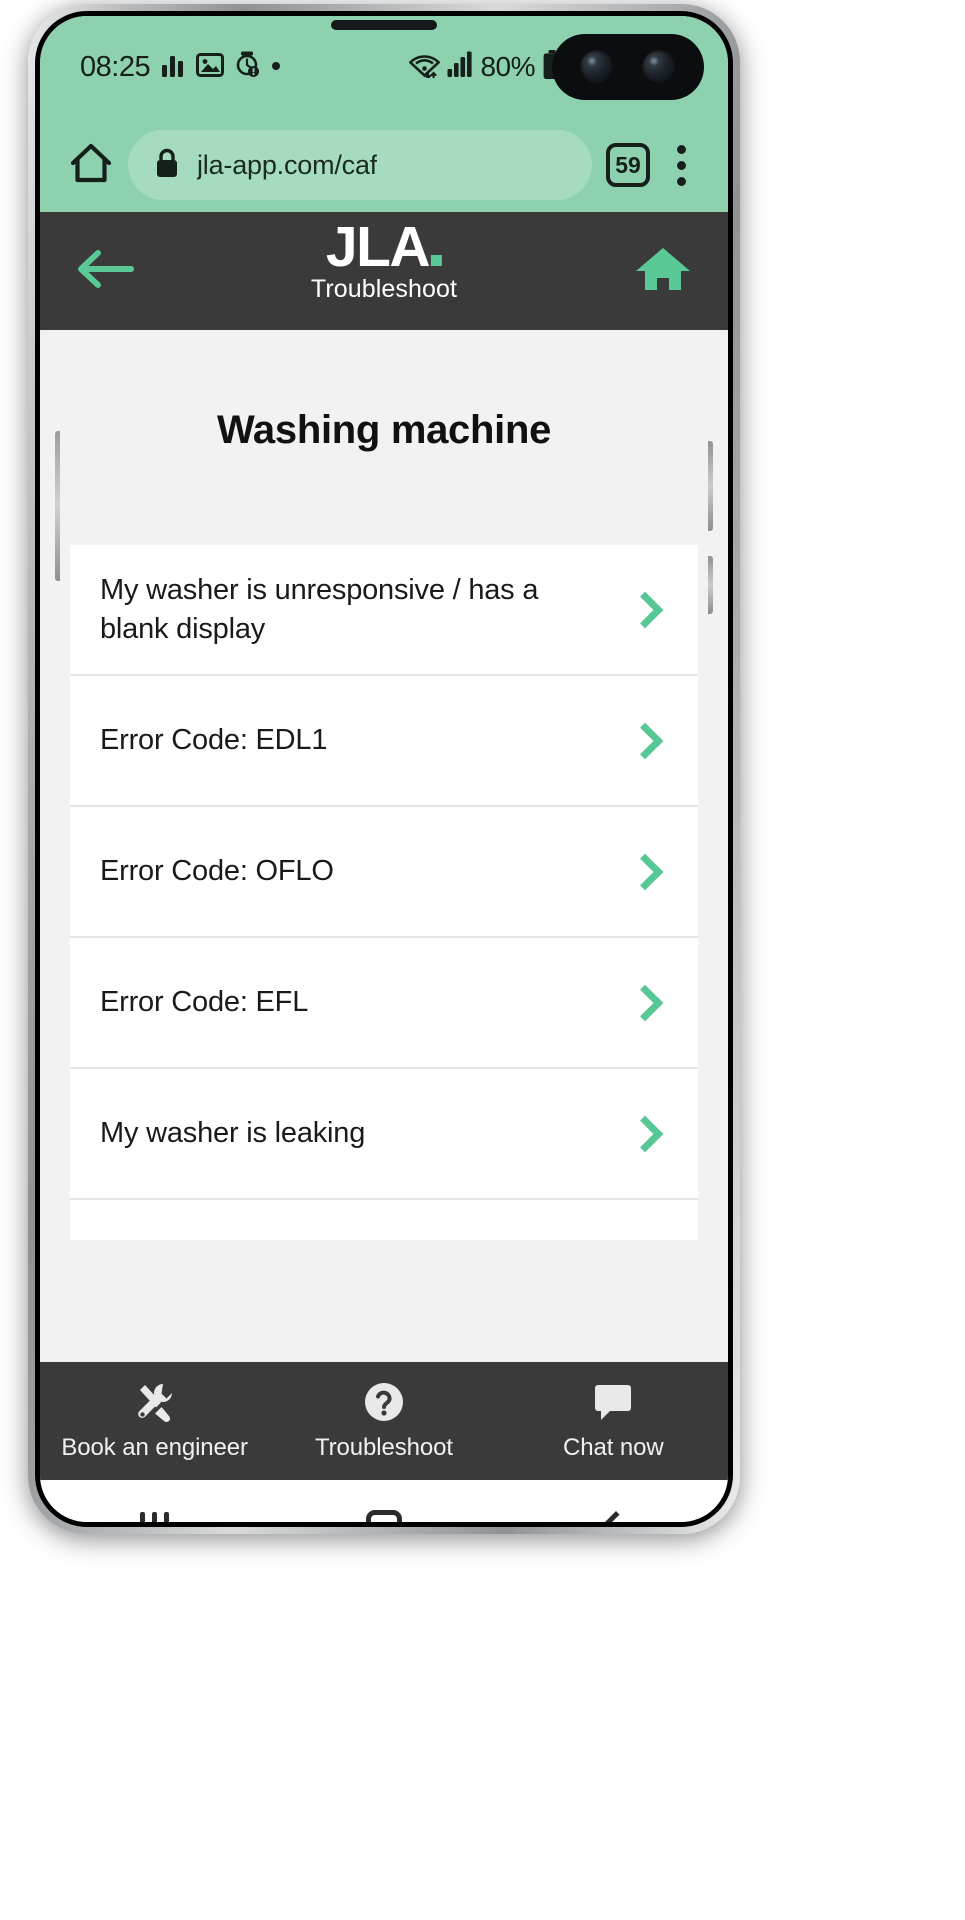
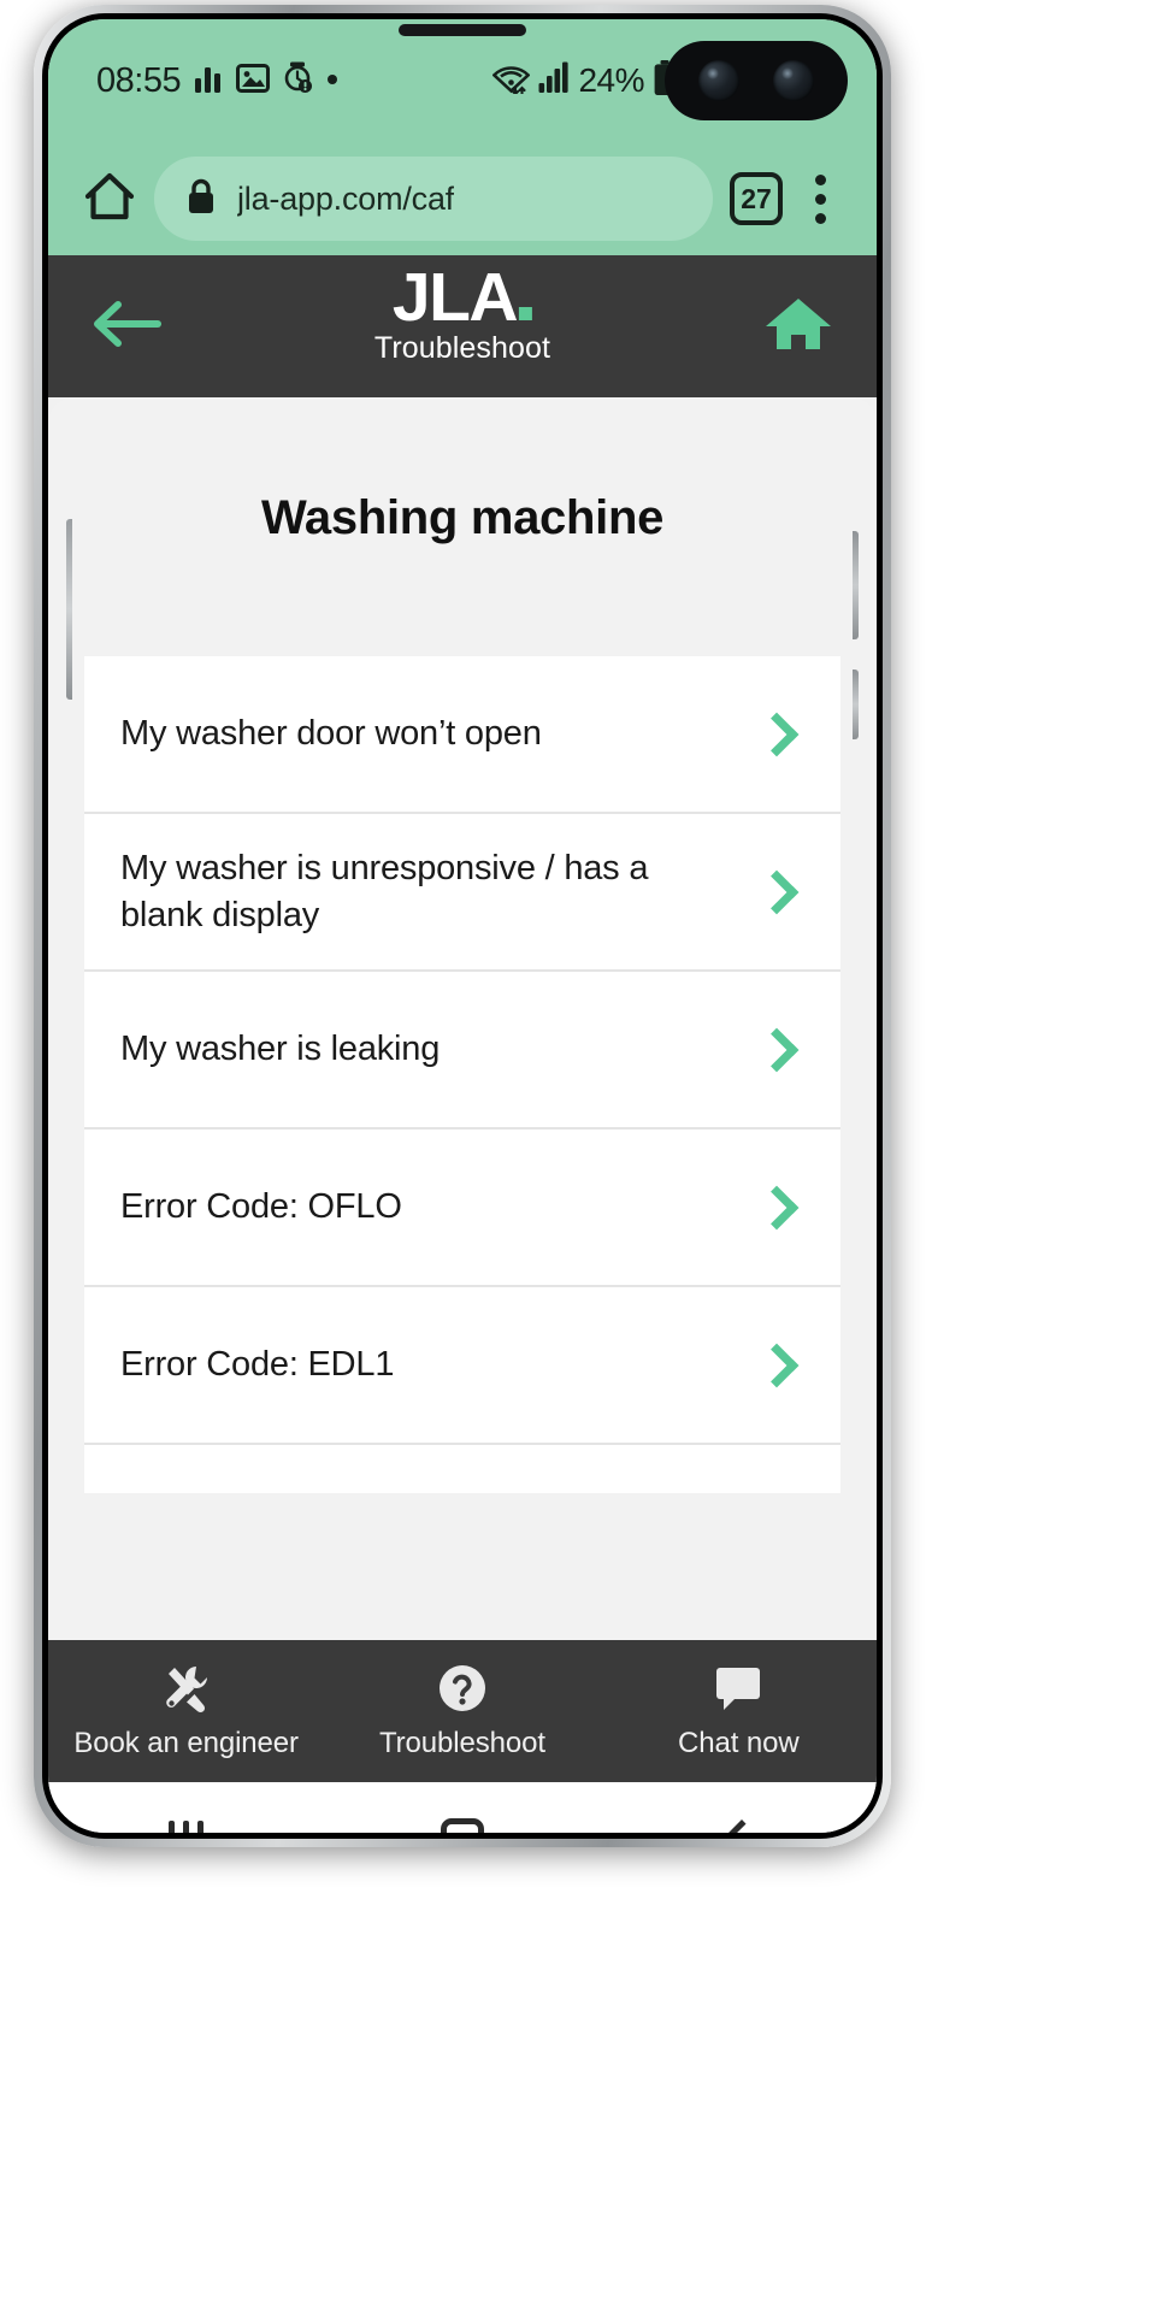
- 08:25
+ 08:55
- 80%
+ 24%
  jla-app.com/caf
- 59
+ 27
  JLA
  Troubleshoot
  Washing machine
+ My washer door won’t open
  My washer is unresponsive / has a blank display
- Error Code: EDL1
+ My washer is leaking
  Error Code: OFLO
- Error Code: EFL
- My washer is leaking
+ Error Code: EDL1
  Book an engineer
  Troubleshoot
  Chat now
